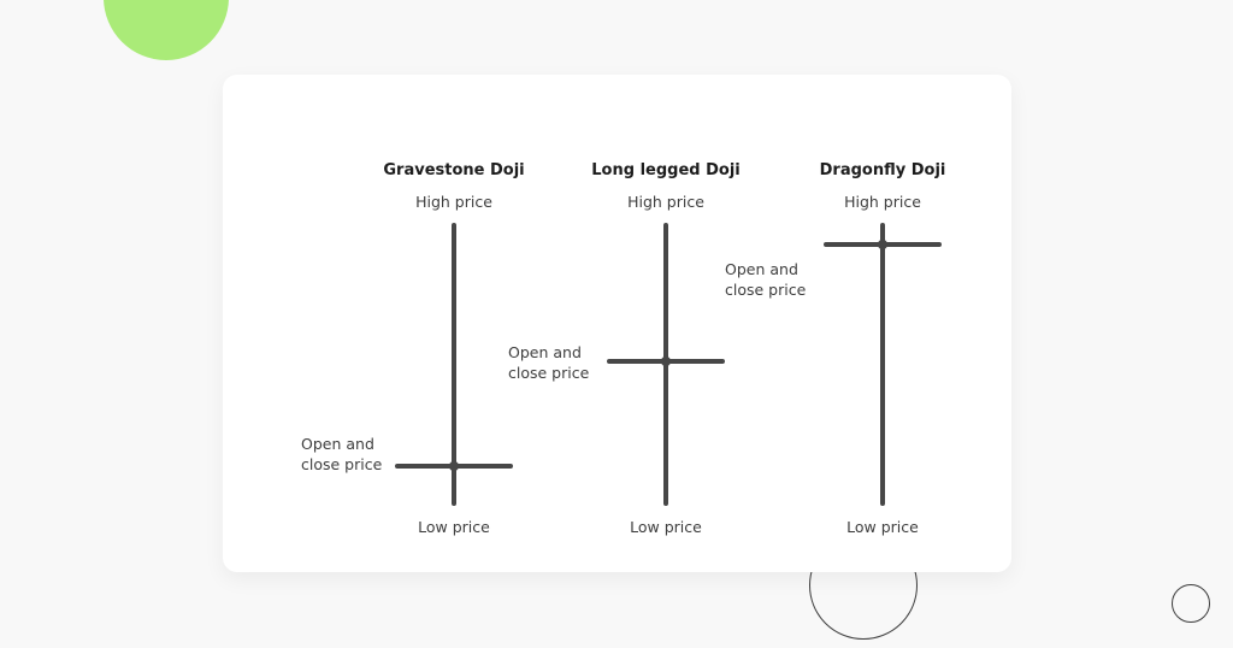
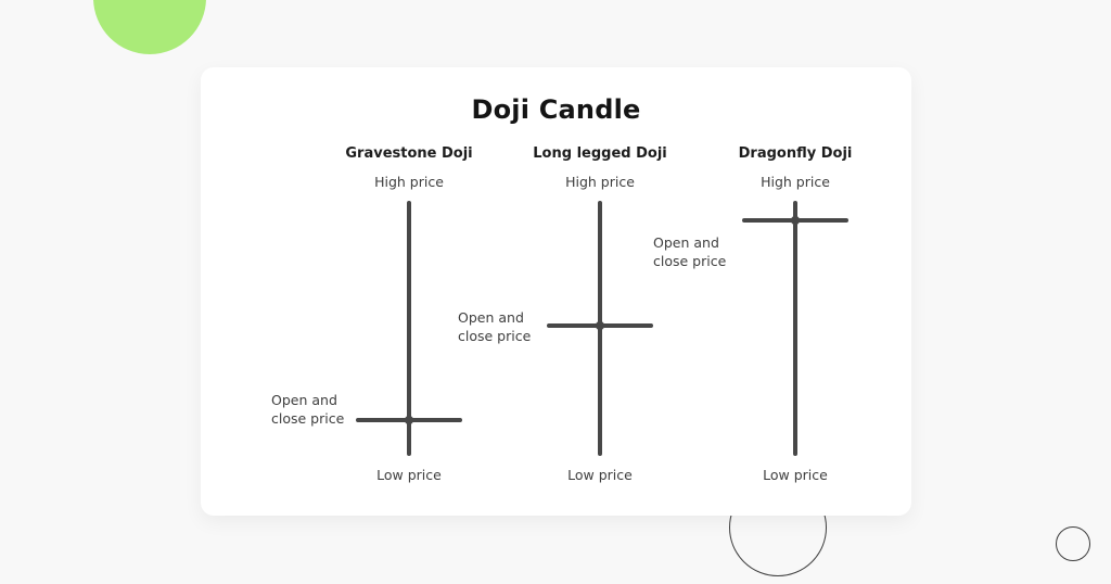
+ Doji Candle
  Gravestone Doji
  High price
  Low price
  Long legged Doji
  High price
  Low price
  Dragonfly Doji
  High price
  Low price
  Open and
  close price
  Open and
  close price
  Open and
  close price
